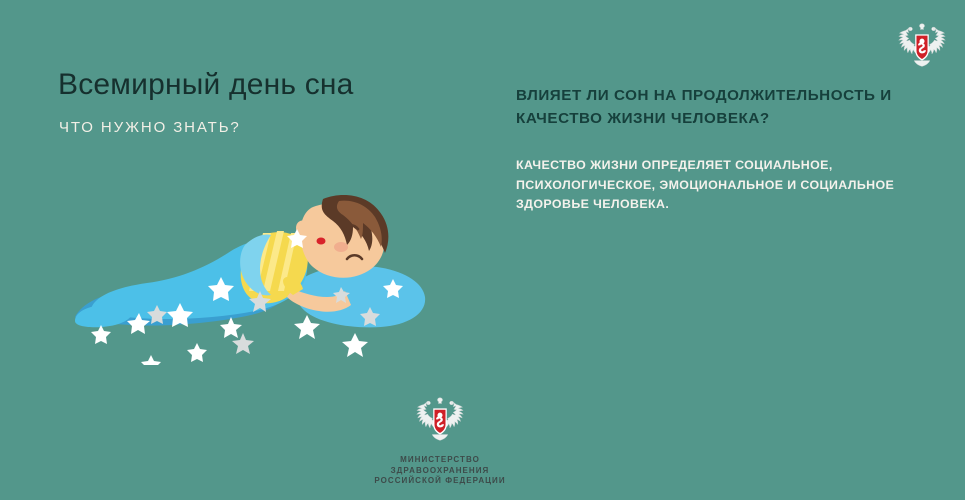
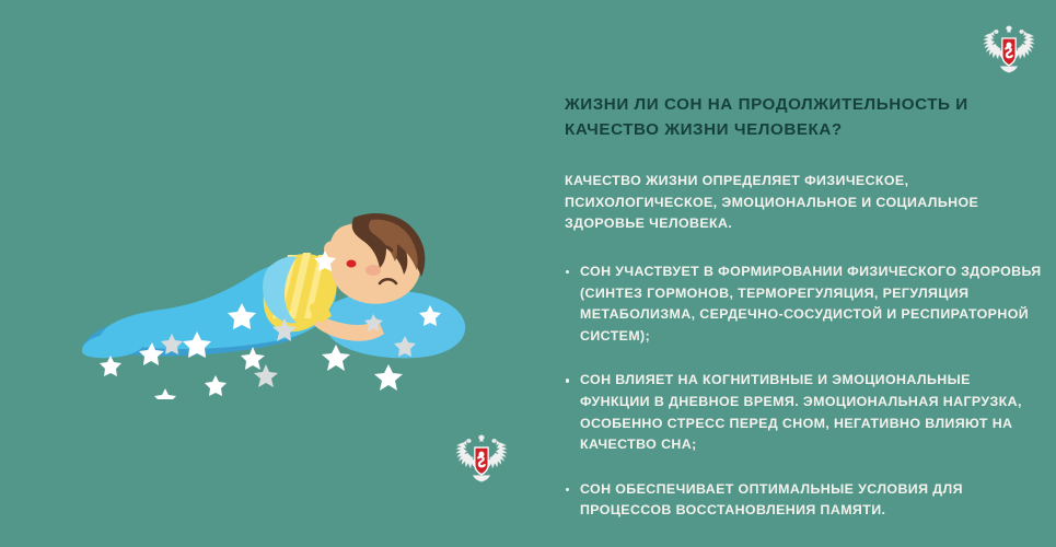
- Всемирный день сна
- ЧТО НУЖНО ЗНАТЬ?
- МИНИСТЕРСТВО
- ЗДРАВООХРАНЕНИЯ
- РОССИЙСКОЙ ФЕДЕРАЦИИ
- ВЛИЯЕТ ЛИ СОН НА ПРОДОЛЖИТЕЛЬНОСТЬ И КАЧЕСТВО ЖИЗНИ ЧЕЛОВЕКА?
+ ЖИЗНИ ЛИ СОН НА ПРОДОЛЖИТЕЛЬНОСТЬ И КАЧЕСТВО ЖИЗНИ ЧЕЛОВЕКА?
- КАЧЕСТВО ЖИЗНИ ОПРЕДЕЛЯЕТ СОЦИАЛЬНОЕ, ПСИХОЛОГИЧЕСКОЕ, ЭМОЦИОНАЛЬНОЕ И СОЦИАЛЬНОЕ ЗДОРОВЬЕ ЧЕЛОВЕКА.
+ КАЧЕСТВО ЖИЗНИ ОПРЕДЕЛЯЕТ ФИЗИЧЕСКОЕ, ПСИХОЛОГИЧЕСКОЕ, ЭМОЦИОНАЛЬНОЕ И СОЦИАЛЬНОЕ ЗДОРОВЬЕ ЧЕЛОВЕКА.
+ СОН УЧАСТВУЕТ В ФОРМИРОВАНИИ ФИЗИЧЕСКОГО ЗДОРОВЬЯ (СИНТЕЗ ГОРМОНОВ, ТЕРМОРЕГУЛЯЦИЯ, РЕГУЛЯЦИЯ МЕТАБОЛИЗМА, СЕРДЕЧНО-СОСУДИСТОЙ И РЕСПИРАТОРНОЙ СИСТЕМ);
+ СОН ВЛИЯЕТ НА КОГНИТИВНЫЕ И ЭМОЦИОНАЛЬНЫЕ ФУНКЦИИ В ДНЕВНОЕ ВРЕМЯ. ЭМОЦИОНАЛЬНАЯ НАГРУЗКА, ОСОБЕННО СТРЕСС ПЕРЕД СНОМ, НЕГАТИВНО ВЛИЯЮТ НА КАЧЕСТВО СНА;
+ СОН ОБЕСПЕЧИВАЕТ ОПТИМАЛЬНЫЕ УСЛОВИЯ ДЛЯ ПРОЦЕССОВ ВОССТАНОВЛЕНИЯ ПАМЯТИ.
